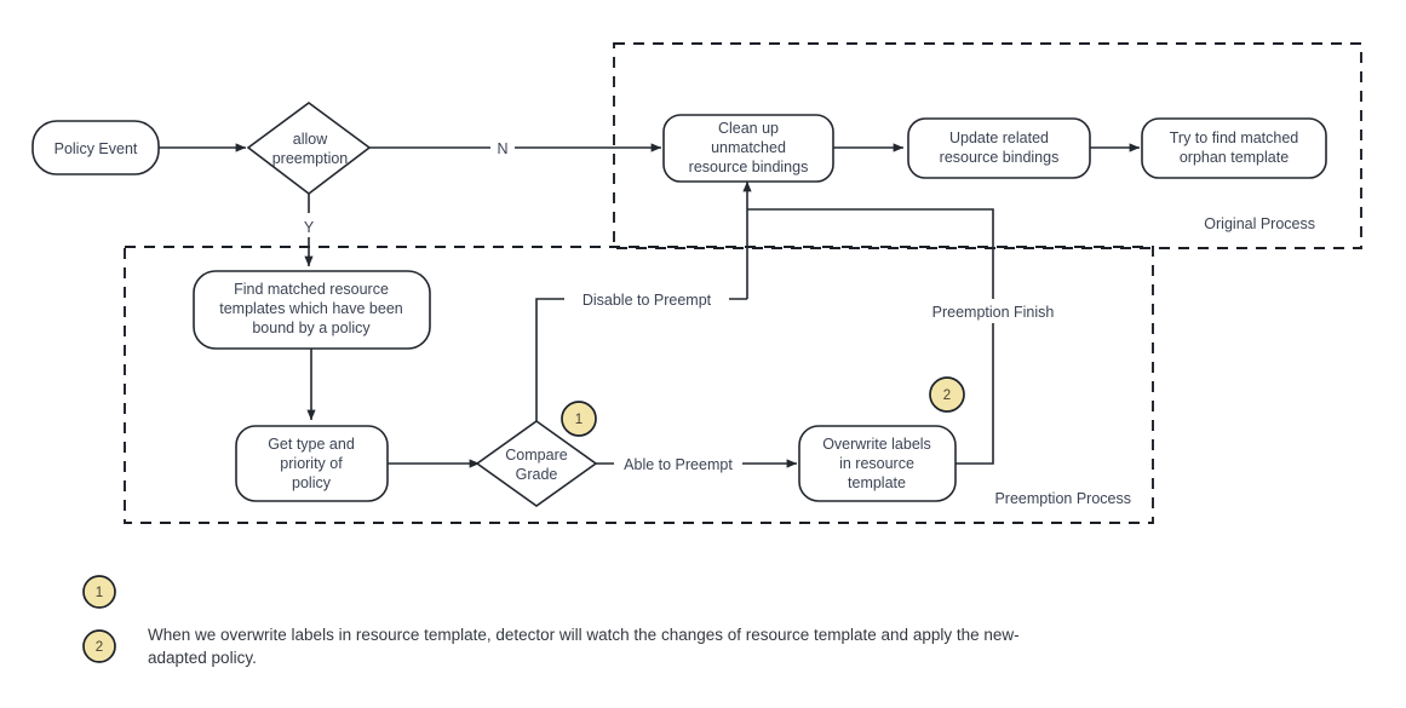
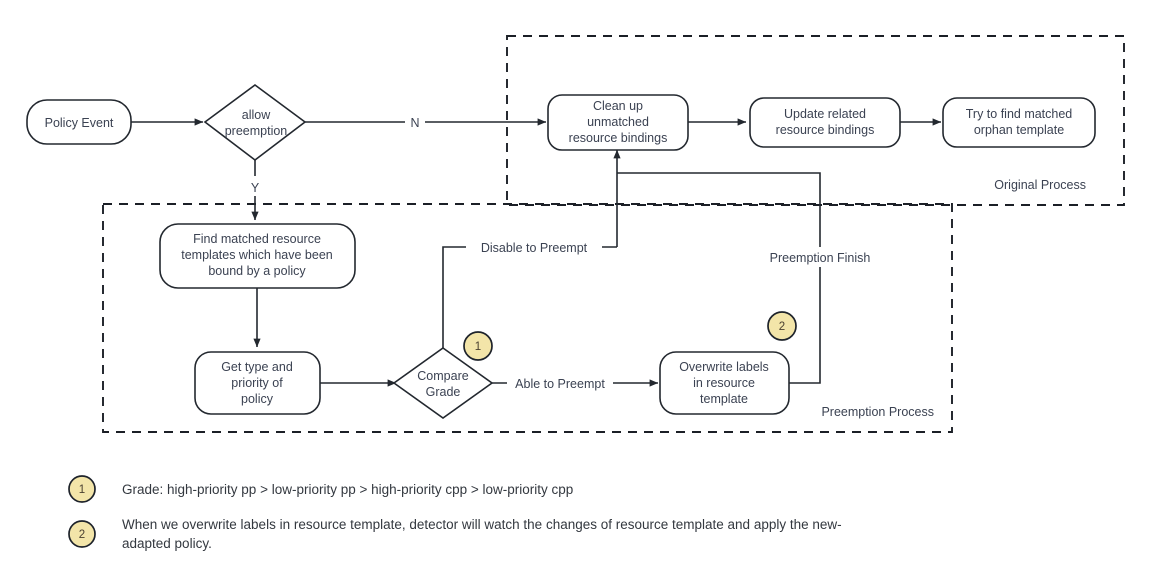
  Original Process
  Preemption Process
  N
  Y
  Able to Preempt
  Disable to Preempt
  Preemption Finish
  Policy Event
  allow
  preemption
  Clean up
  unmatched
  resource bindings
  Update related
  resource bindings
  Try to find matched
  orphan template
  Find matched resource
  templates which have been
  bound by a policy
  Get type and
  priority of
  policy
  Compare
  Grade
  Overwrite labels
  in resource
  template
  1
  2
  1
+ Grade: high-priority pp > low-priority pp > high-priority cpp > low-priority cpp
  2
  When we overwrite labels in resource template, detector will watch the changes of resource template and apply the new-
  adapted policy.
